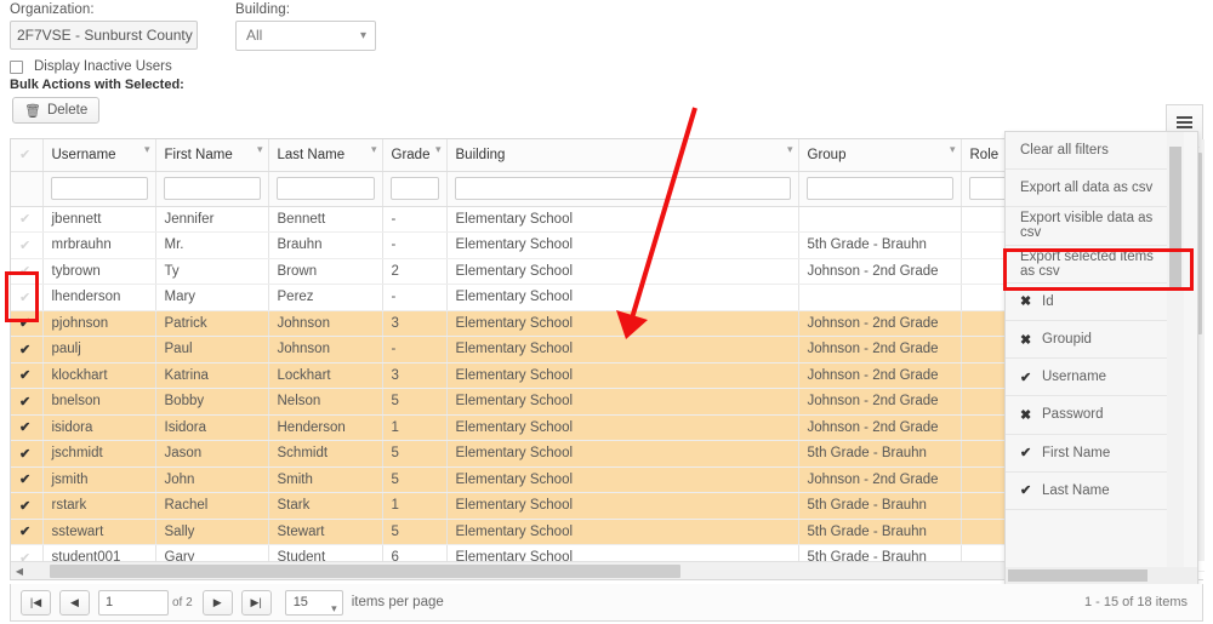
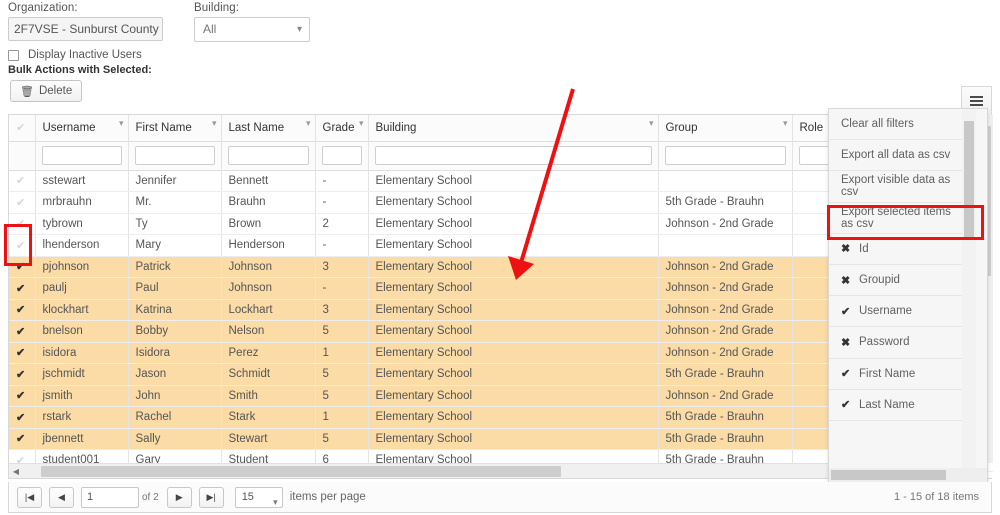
  Organization:
  2F7VSE - Sunburst County
  Building:
  All
  ▾
  Display Inactive Users
  Bulk Actions with Selected:
  🗑
  Delete
  ✔	Username ▾	First Name ▾	Last Name ▾	Grade ▾	Building ▾	Group ▾	Role
- ✔	jbennett	Jennifer	Bennett	-	Elementary School
+ ✔	sstewart	Jennifer	Bennett	-	Elementary School
  ✔	mrbrauhn	Mr.	Brauhn	-	Elementary School	5th Grade - Brauhn
  ✔	tybrown	Ty	Brown	2	Elementary School	Johnson - 2nd Grade
- ✔	lhenderson	Mary	Perez	-	Elementary School
+ ✔	lhenderson	Mary	Henderson	-	Elementary School
  ✔	pjohnson	Patrick	Johnson	3	Elementary School	Johnson - 2nd Grade
  ✔	paulj	Paul	Johnson	-	Elementary School	Johnson - 2nd Grade
  ✔	klockhart	Katrina	Lockhart	3	Elementary School	Johnson - 2nd Grade
  ✔	bnelson	Bobby	Nelson	5	Elementary School	Johnson - 2nd Grade
- ✔	isidora	Isidora	Henderson	1	Elementary School	Johnson - 2nd Grade
+ ✔	isidora	Isidora	Perez	1	Elementary School	Johnson - 2nd Grade
  ✔	jschmidt	Jason	Schmidt	5	Elementary School	5th Grade - Brauhn
  ✔	jsmith	John	Smith	5	Elementary School	Johnson - 2nd Grade
  ✔	rstark	Rachel	Stark	1	Elementary School	5th Grade - Brauhn
- ✔	sstewart	Sally	Stewart	5	Elementary School	5th Grade - Brauhn
+ ✔	jbennett	Sally	Stewart	5	Elementary School	5th Grade - Brauhn
  ✔	student001	Gary	Student	6	Elementary School	5th Grade - Brauhn
  ◀
  Clear all filters
  Export all data as csv
  Export visible data as csv
  Export selected items as csv
  ✖
  Id
  ✖
  Groupid
  ✔
  Username
  ✖
  Password
  ✔
  First Name
  ✔
  Last Name
  |◀
  ◀
  1
  of 2
  ▶
  ▶|
  15
  ▾
  items per page
  1 - 15 of 18 items
